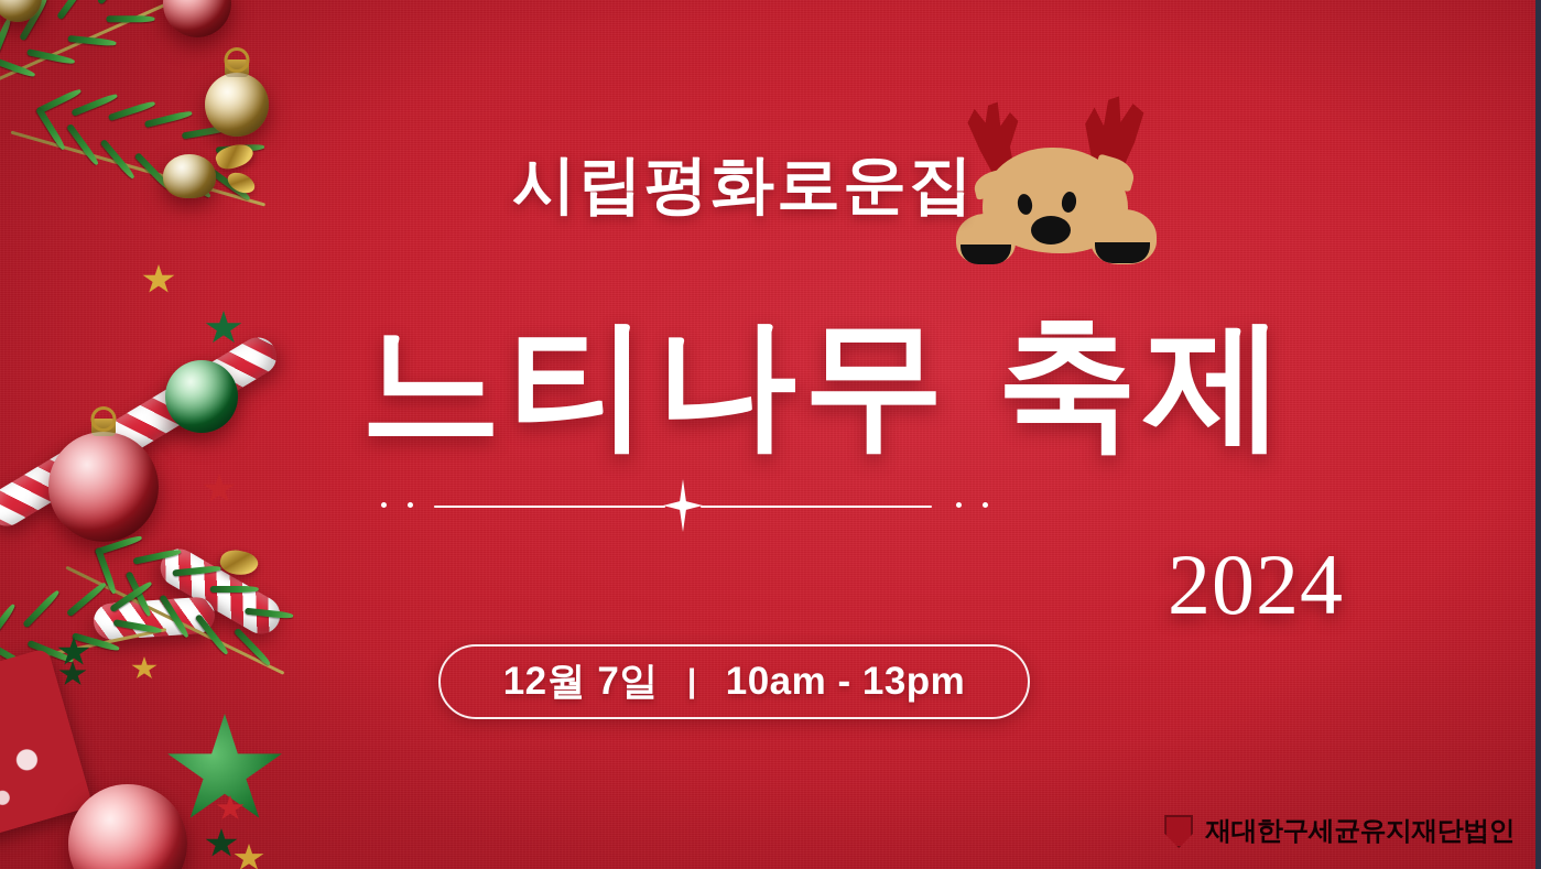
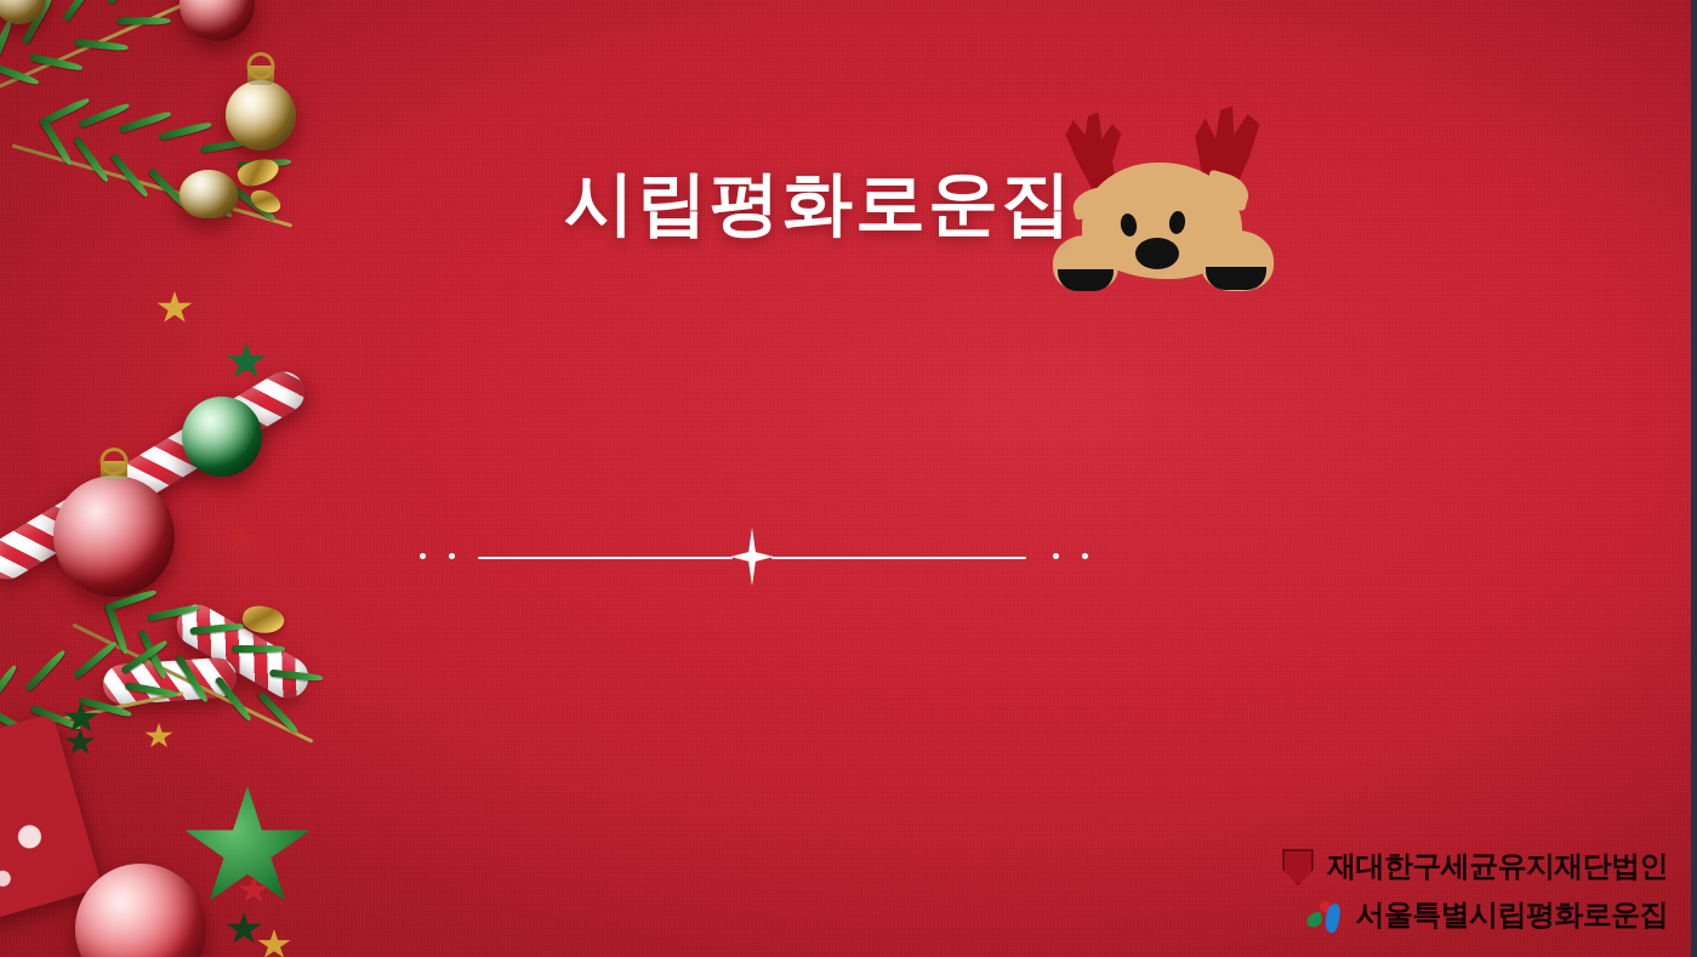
  시립평화로운집
- 느티나무 축제
- 2024
- 12월 7일
- |
- 10am - 13pm
  재대한구세균유지재단법인
+ 서울특별시립평화로운집
